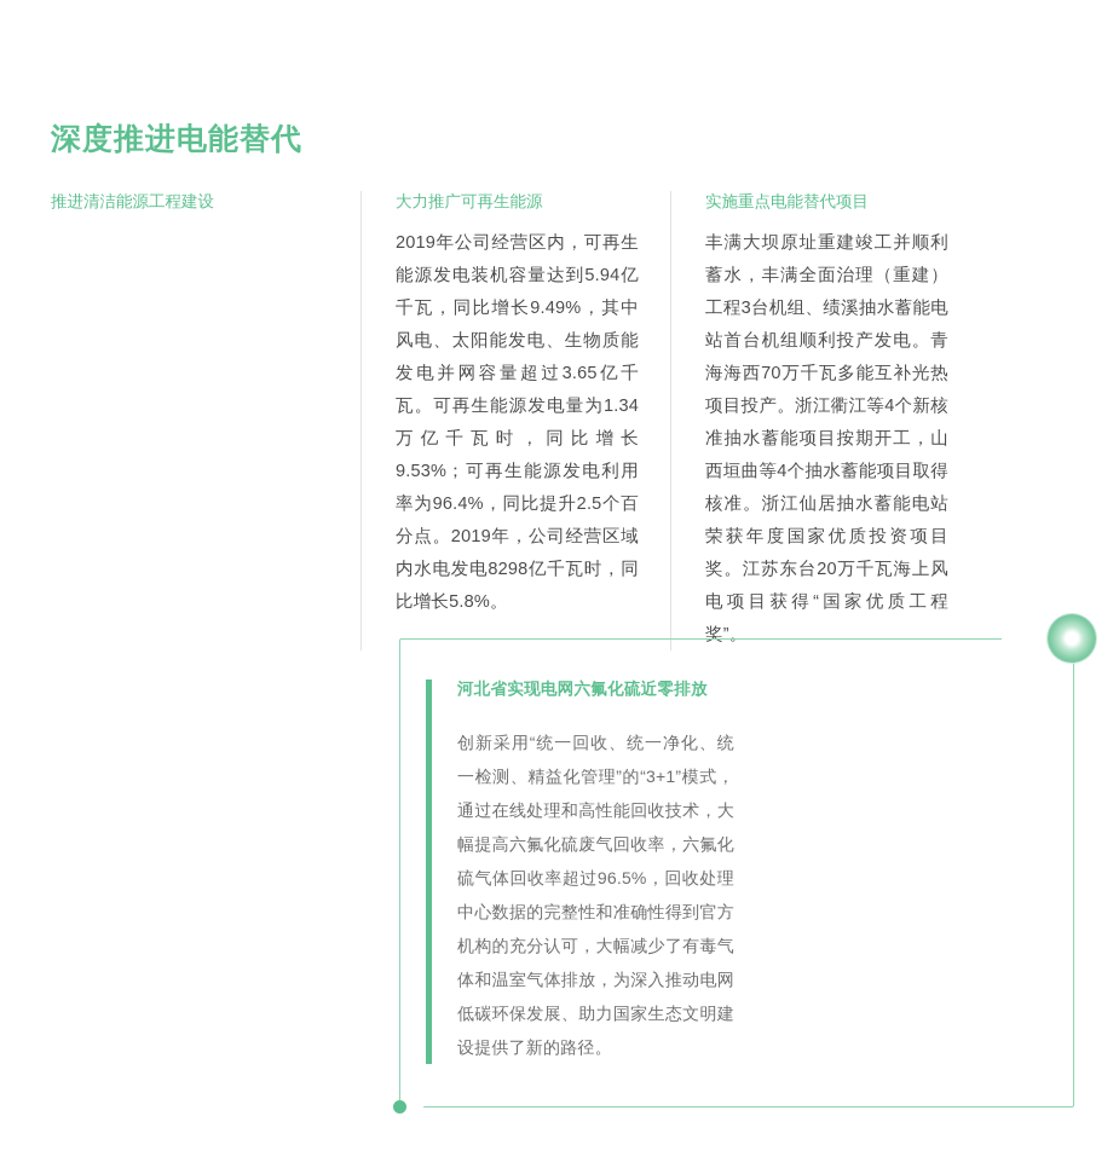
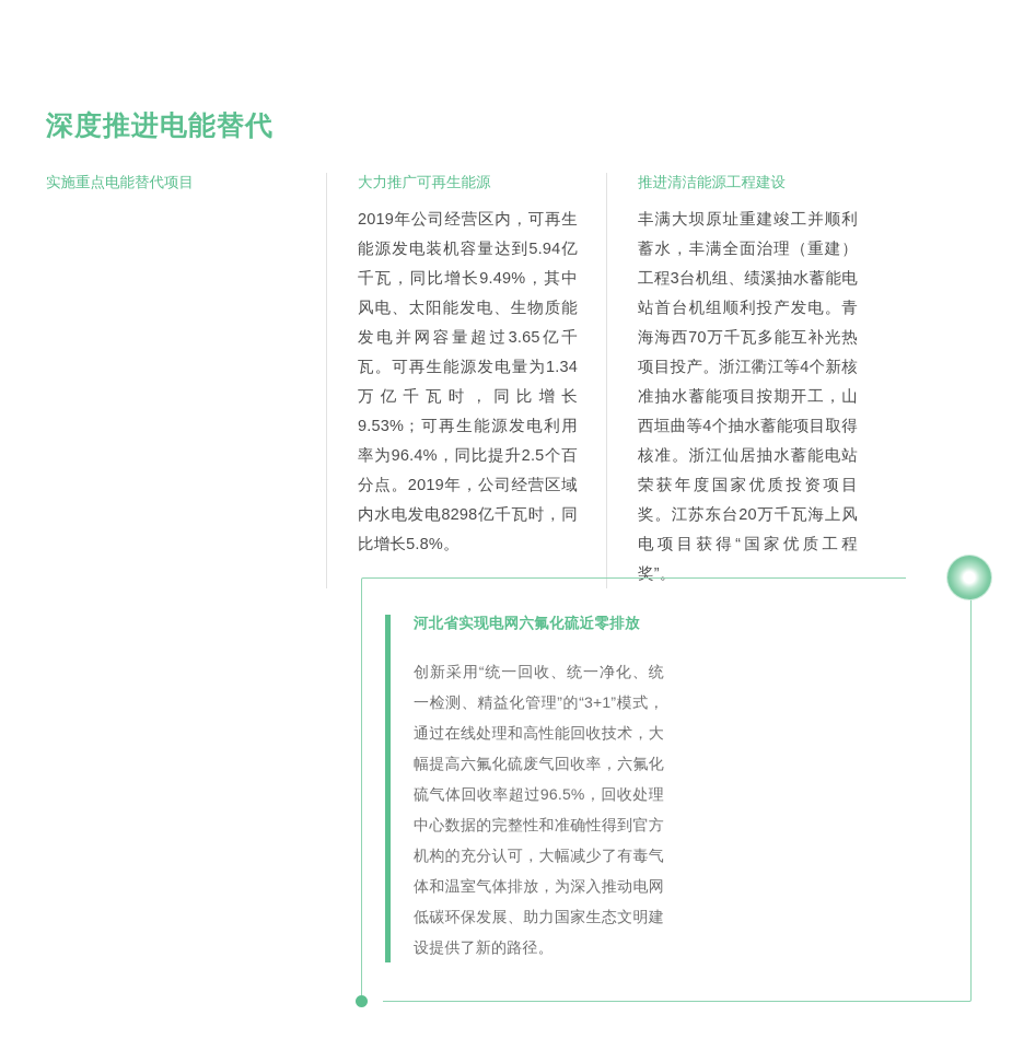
  深度推进电能替代
- 推进清洁能源工程建设
+ 实施重点电能替代项目
  大力推广可再生能源
  2019年公司经营区内，可再生能源发电装机容量达到5.94亿千瓦，同比增长9.49%，其中风电、太阳能发电、生物质能发电并网容量超过3.65亿千瓦。可再生能源发电量为1.34万亿千瓦时，同比增长9.53%；可再生能源发电利用率为96.4%，同比提升2.5个百分点。2019年，公司经营区域内水电发电8298亿千瓦时，同比增长5.8%。
- 实施重点电能替代项目
+ 推进清洁能源工程建设
  丰满大坝原址重建竣工并顺利蓄水，丰满全面治理（重建）工程3台机组、绩溪抽水蓄能电站首台机组顺利投产发电。青海海西70万千瓦多能互补光热项目投产。浙江衢江等4个新核准抽水蓄能项目按期开工，山西垣曲等4个抽水蓄能项目取得核准。浙江仙居抽水蓄能电站荣获年度国家优质投资项目奖。江苏东台20万千瓦海上风电项目获得“国家优质工程奖”。
  河北省实现电网六氟化硫近零排放
  创新采用“统一回收、统一净化、统一检测、精益化管理”的“3+1”模式，通过在线处理和高性能回收技术，大幅提高六氟化硫废气回收率，六氟化硫气体回收率超过96.5%，回收处理中心数据的完整性和准确性得到官方机构的充分认可，大幅减少了有毒气体和温室气体排放，为深入推动电网低碳环保发展、助力国家生态文明建设提供了新的路径。
